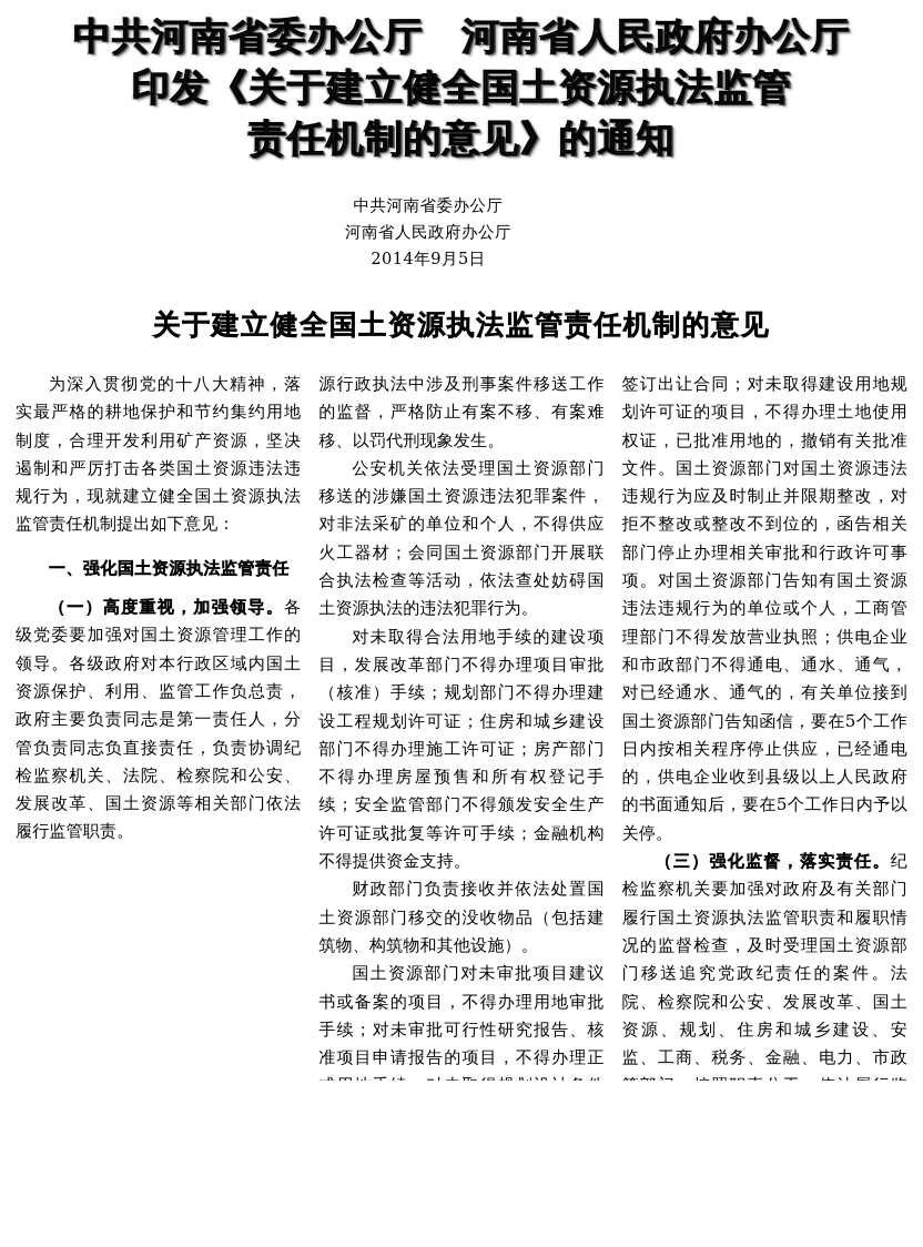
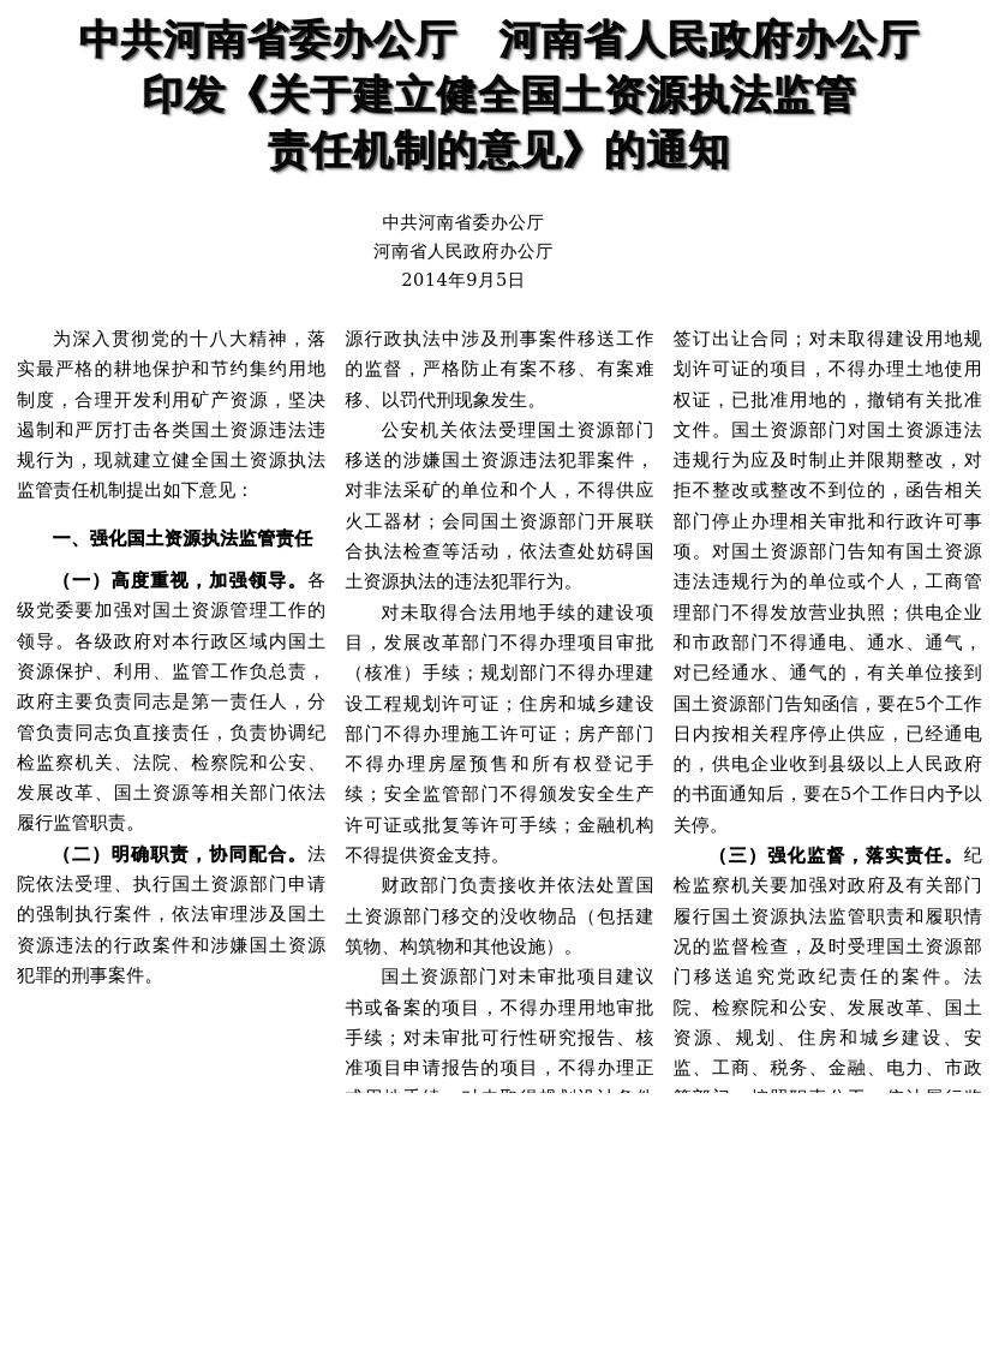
  中共河南省委办公厅 河南省人民政府办公厅
  印发《关于建立健全国土资源执法监管
  责任机制的意见》的通知
  中共河南省委办公厅
  河南省人民政府办公厅
  2014年9月5日
- 关于建立健全国土资源执法监管责任机制的意见
  为深入贯彻党的十八大精神，落实最严格的耕地保护和节约集约用地制度，合理开发利用矿产资源，坚决遏制和严厉打击各类国土资源违法违规行为，现就建立健全国土资源执法监管责任机制提出如下意见：
  一、强化国土资源执法监管责任
  （一）高度重视，加强领导。各级党委要加强对国土资源管理工作的领导。各级政府对本行政区域内国土资源保护、利用、监管工作负总责，政府主要负责同志是第一责任人，分管负责同志负直接责任，负责协调纪检监察机关、法院、检察院和公安、发展改革、国土资源等相关部门依法履行监管职责。
+ （二）明确职责，协同配合。法院依法受理、执行国土资源部门申请的强制执行案件，依法审理涉及国土资源违法的行政案件和涉嫌国土资源犯罪的刑事案件。
  源行政执法中涉及刑事案件移送工作的监督，严格防止有案不移、有案难移、以罚代刑现象发生。
  公安机关依法受理国土资源部门移送的涉嫌国土资源违法犯罪案件，对非法采矿的单位和个人，不得供应火工器材；会同国土资源部门开展联合执法检查等活动，依法查处妨碍国土资源执法的违法犯罪行为。
  对未取得合法用地手续的建设项目，发展改革部门不得办理项目审批（核准）手续；规划部门不得办理建设工程规划许可证；住房和城乡建设部门不得办理施工许可证；房产部门不得办理房屋预售和所有权登记手续；安全监管部门不得颁发安全生产许可证或批复等许可手续；金融机构不得提供资金支持。
  财政部门负责接收并依法处置国土资源部门移交的没收物品（包括建筑物、构筑物和其他设施）。
  签订出让合同；对未取得建设用地规划许可证的项目，不得办理土地使用权证，已批准用地的，撤销有关批准文件。国土资源部门对国土资源违法违规行为应及时制止并限期整改，对拒不整改或整改不到位的，函告相关部门停止办理相关审批和行政许可事项。对国土资源部门告知有国土资源违法违规行为的单位或个人，工商管理部门不得发放营业执照；供电企业和市政部门不得通电、通水、通气，对已经通水、通气的，有关单位接到国土资源部门告知函信，要在5个工作日内按相关程序停止供应，已经通电的，供电企业收到县级以上人民政府的书面通知后，要在5个工作日内予以关停。
  （三）强化监督，落实责任。纪检监察机关要加强对政府及有关部门履行国土资源执法监管职责和履职情况的监督检查，及时受理国土资源部门移送追究党政纪责任的案件。法院、检察院和公安、发展改革、国土资源、规划、住房和城乡建设、安监、工商、税务、金融、电力、市政
